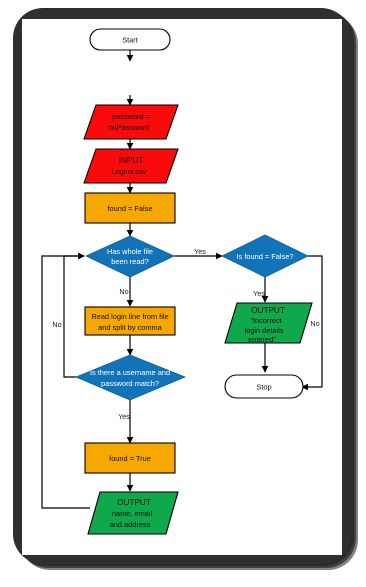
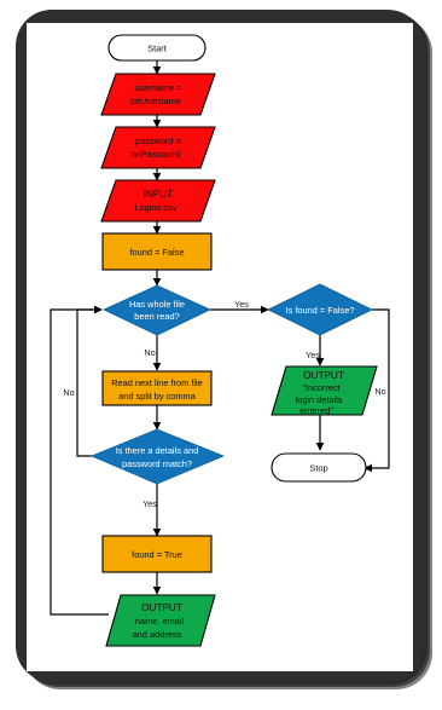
  Start
+ username =
+ txtUsername
  password =
  txtPassword
  INPUT
  Logins.csv
  found = False
  Has whole file
  been read?
  Is found = False?
- Read login line from file
+ Read next line from file
  and split by comma
  OUTPUT
  "Incorrect
  login details
  entered"
- Is there a username and
+ Is there a details and
  password match?
  Stop
  found = True
  OUTPUT
  name, email
  and address
  Yes
  No
  Yes
  No
  Yes
  No
